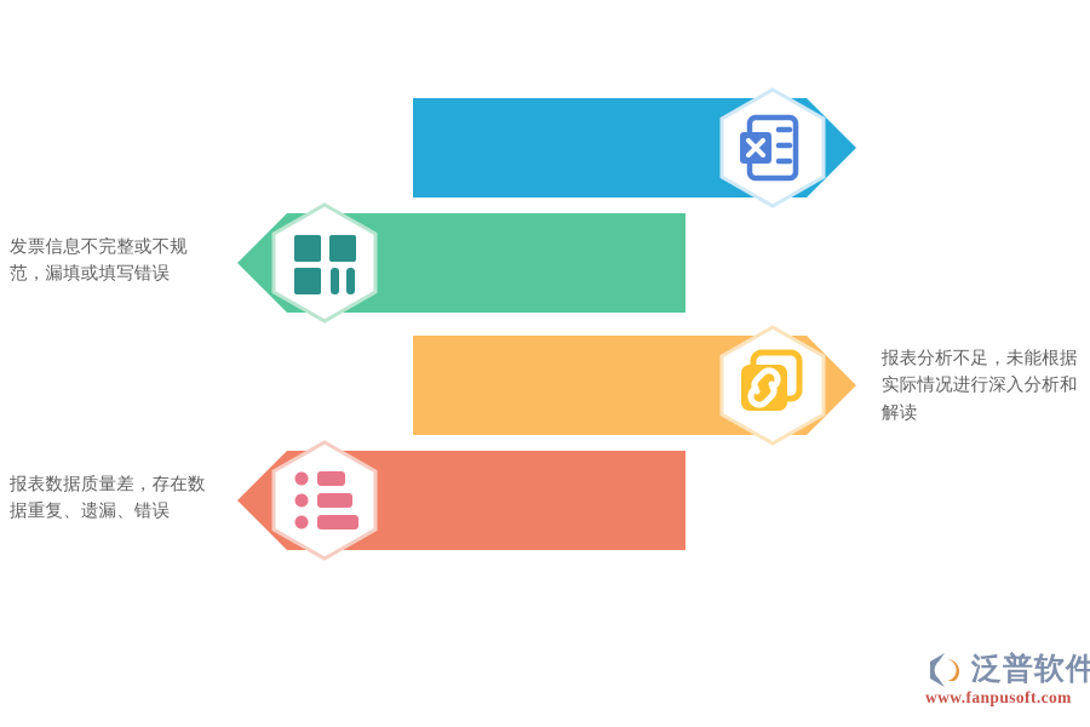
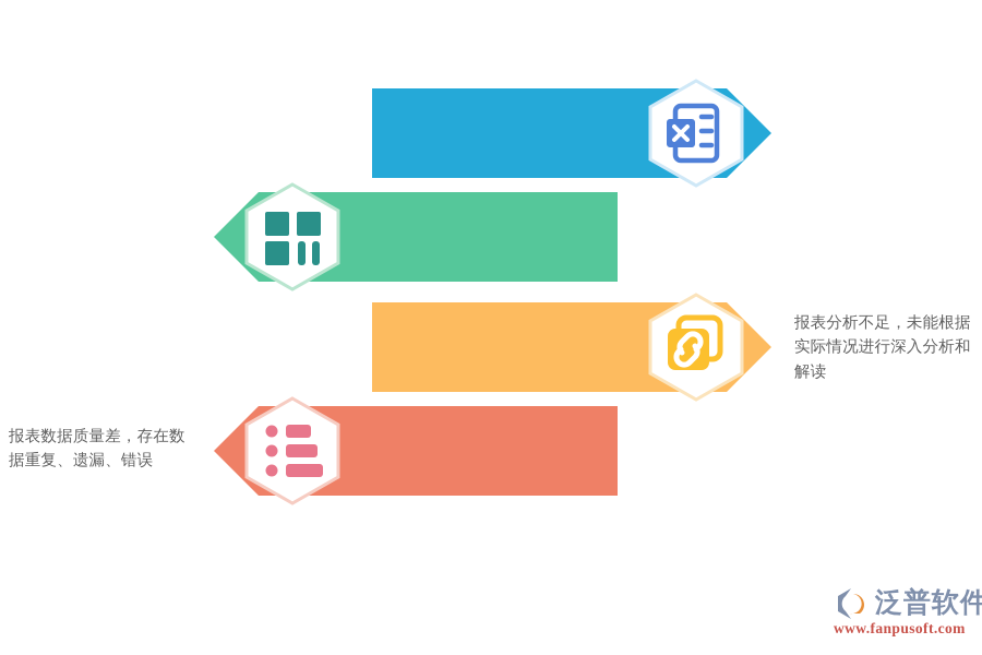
- 发票信息不完整或不规范，漏填或填写错误
  报表分析不足，未能根据实际情况进行深入分析和解读
  报表数据质量差，存在数据重复、遗漏、错误
  泛普软件
  www.fanpusoft.com
